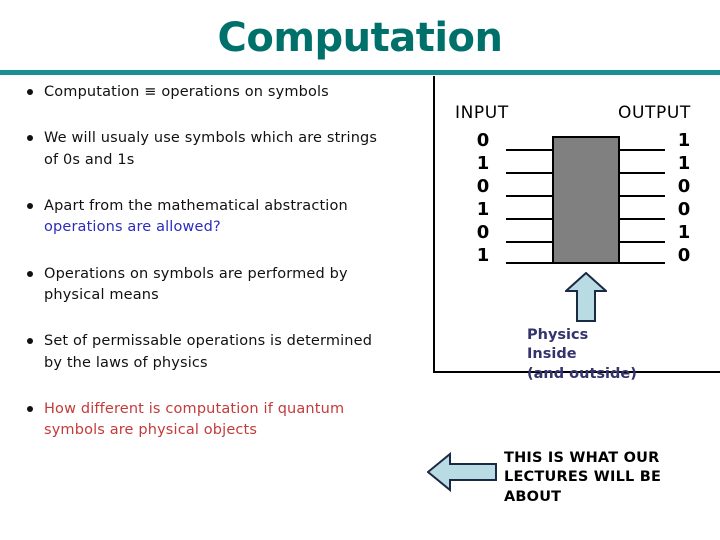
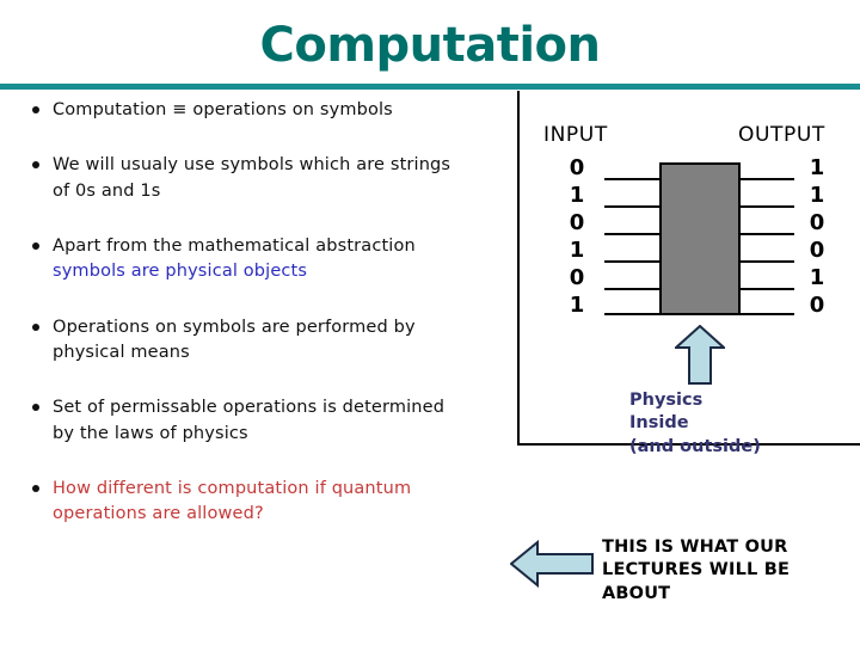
  Computation
  Computation ≡ operations on symbols
  We will usualy use symbols which are strings
  of 0s and 1s
  Apart from the mathematical abstraction
- operations are allowed?
+ symbols are physical objects
  Operations on symbols are performed by
  physical means
  Set of permissable operations is determined
  by the laws of physics
  How different is computation if quantum
- symbols are physical objects
+ operations are allowed?
  INPUT
  OUTPUT
  0
  1
  0
  1
  0
  1
  1
  1
  0
  0
  1
  0
  Physics
  Inside
  (and outside)
  THIS IS WHAT OUR
  LECTURES WILL BE
  ABOUT
